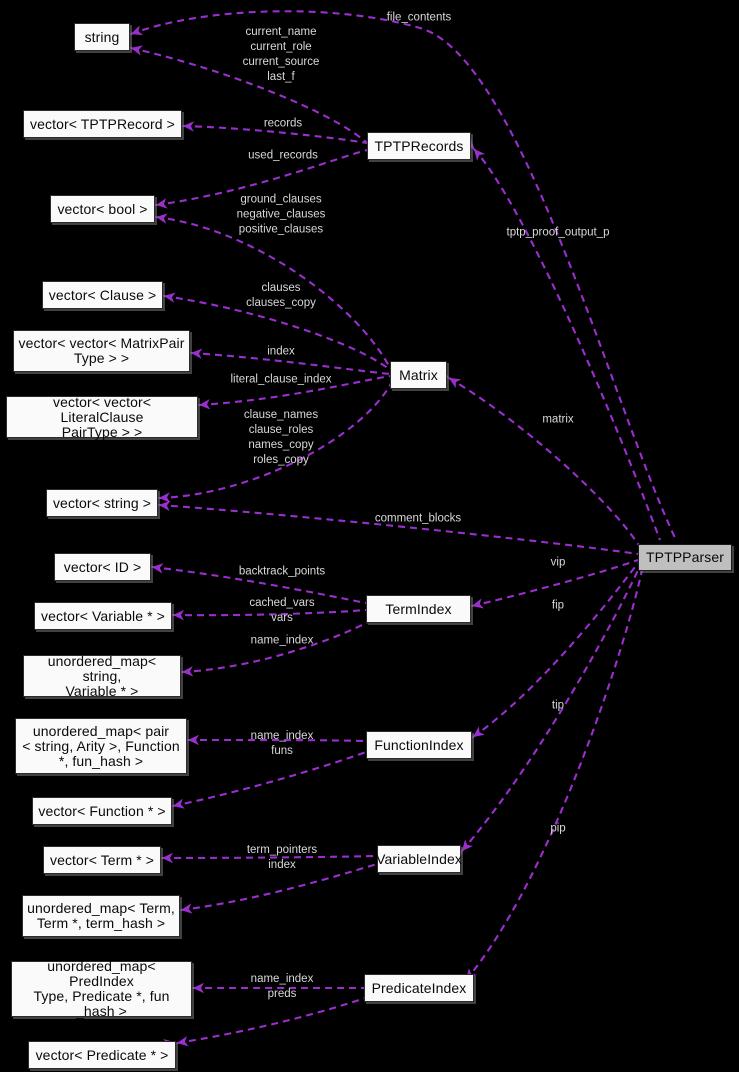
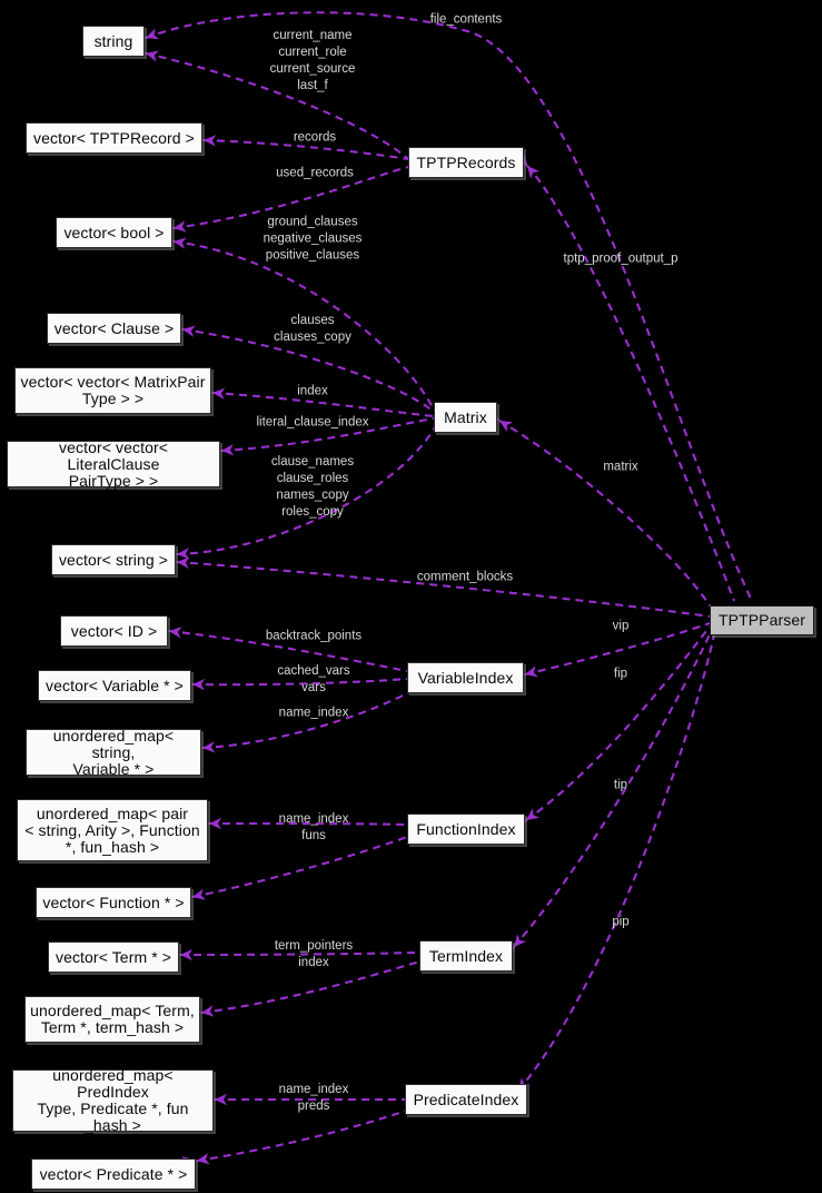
  string
  vector< TPTPRecord >
  vector< bool >
  vector< Clause >
  vector< vector< MatrixPair
  Type > >
  vector< vector< LiteralClause
  PairType > >
  vector< string >
  vector< ID >
  vector< Variable * >
  unordered_map< string,
  Variable * >
  unordered_map< pair
  < string, Arity >, Function
  *, fun_hash >
  vector< Function * >
  vector< Term * >
  unordered_map< Term,
  Term *, term_hash >
  unordered_map< PredIndex
  Type, Predicate *, fun
  _hash >
  vector< Predicate * >
  TPTPRecords
  Matrix
- TermIndex
+ VariableIndex
  FunctionIndex
- VariableIndex
+ TermIndex
  PredicateIndex
  TPTPParser
  file_contents
  current_name
  current_role
  current_source
  last_f
  records
  used_records
  ground_clauses
  negative_clauses
  positive_clauses
  clauses
  clauses_copy
  index
  literal_clause_index
  clause_names
  clause_roles
  names_copy
  roles_copy
  comment_blocks
  backtrack_points
  cached_vars
  vars
  name_index
  vip
  name_index
  funs
  fip
  term_pointers
  index
  tip
  name_index
  preds
  pip
  tptp_proof_output_p
  matrix
